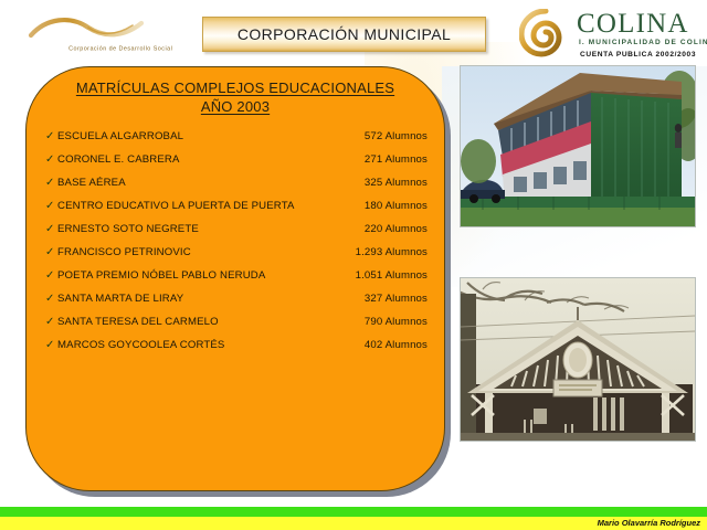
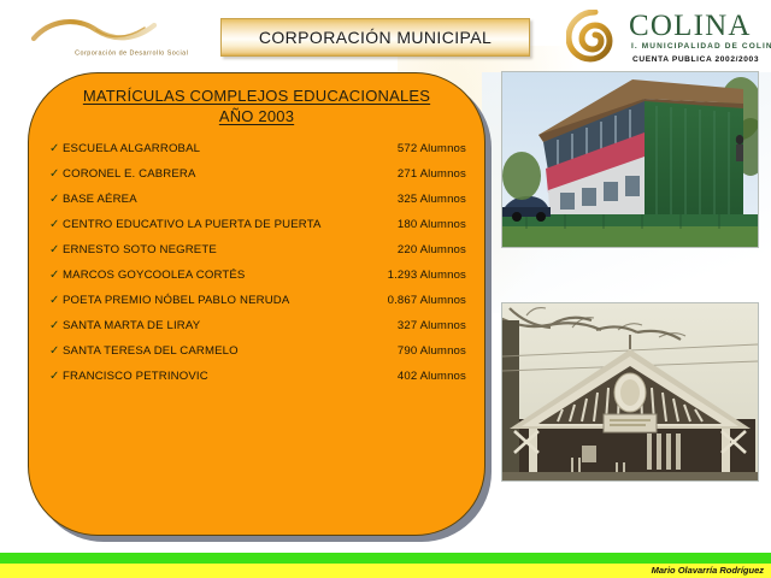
  CORPORACIÓN MUNICIPAL
  COLINA
  MATRÍCULAS COMPLEJOS EDUCACIONALES
  AÑO 2003
  ✓
  ESCUELA ALGARROBAL
  572 Alumnos
  ✓
  CORONEL E. CABRERA
  271 Alumnos
  ✓
  BASE AÉREA
  325 Alumnos
  ✓
  CENTRO EDUCATIVO LA PUERTA DE PUERTA
  180 Alumnos
  ✓
  ERNESTO SOTO NEGRETE
  220 Alumnos
  ✓
- FRANCISCO PETRINOVIC
+ MARCOS GOYCOOLEA CORTÉS
  1.293 Alumnos
  ✓
  POETA PREMIO NÓBEL PABLO NERUDA
- 1.051 Alumnos
+ 0.867 Alumnos
  ✓
  SANTA MARTA DE LIRAY
  327 Alumnos
  ✓
  SANTA TERESA DEL CARMELO
  790 Alumnos
  ✓
- MARCOS GOYCOOLEA CORTÉS
+ FRANCISCO PETRINOVIC
  402 Alumnos
  Mario Olavarría Rodríguez
